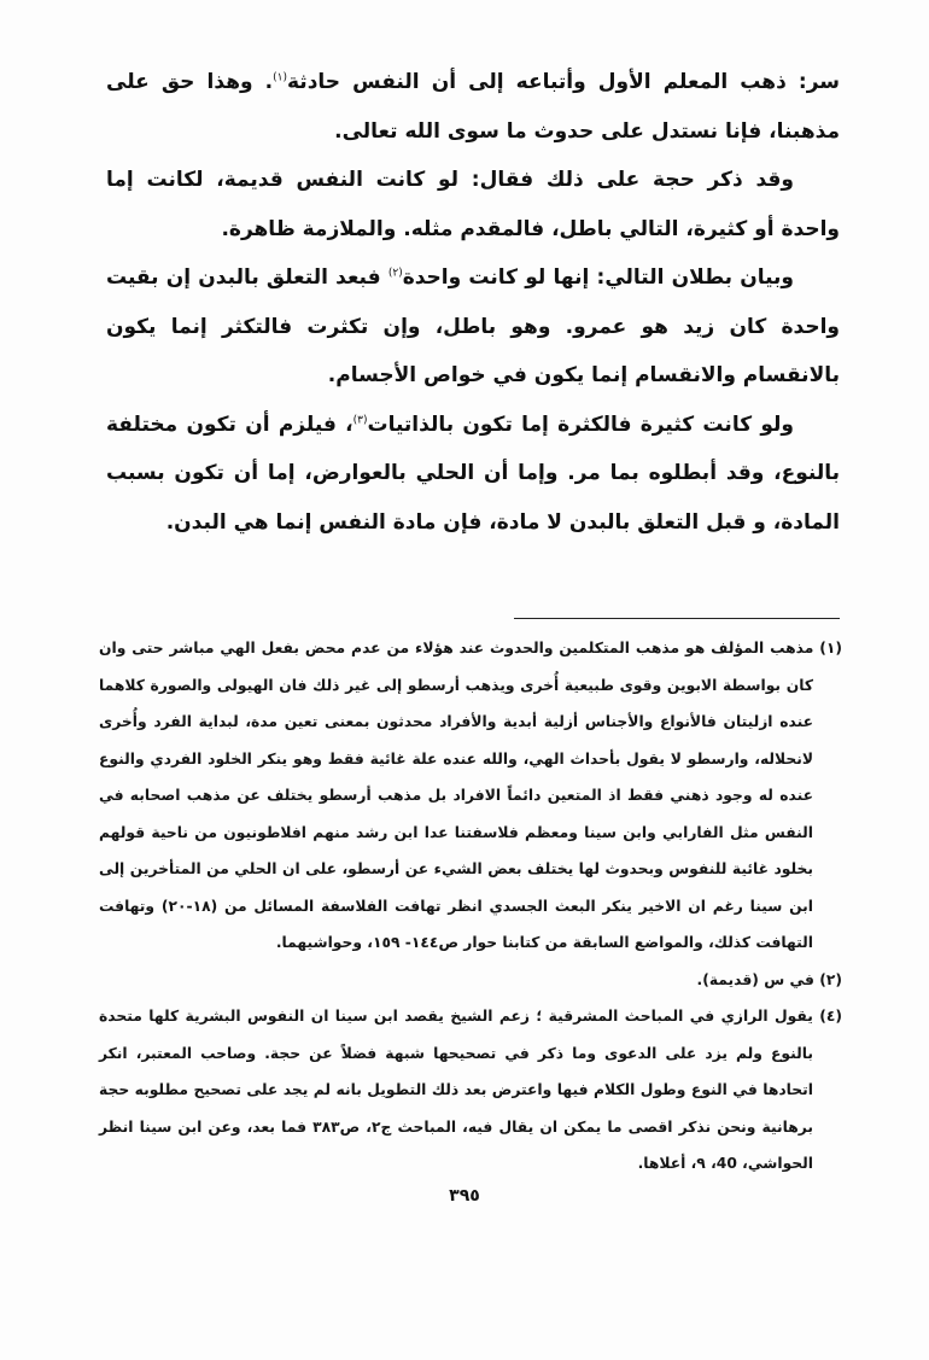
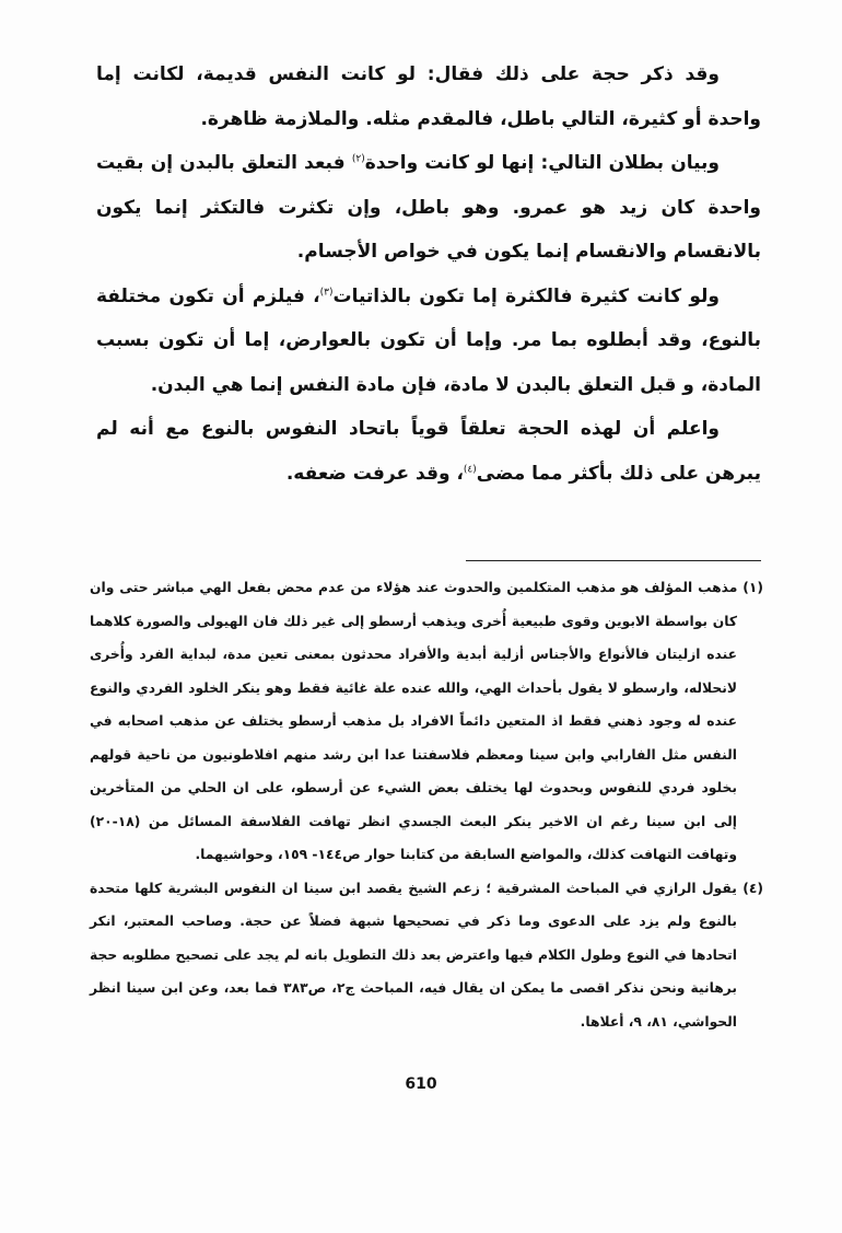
- سر: ذهب المعلم الأول وأتباعه إلى أن النفس حادثة(١). وهذا حق على مذهبنا، فإنا نستدل على حدوث ما سوى الله تعالى.
  وقد ذكر حجة على ذلك فقال: لو كانت النفس قديمة، لكانت إما واحدة أو كثيرة، التالي باطل، فالمقدم مثله. والملازمة ظاهرة.
  وبيان بطلان التالي: إنها لو كانت واحدة(٢) فبعد التعلق بالبدن إن بقيت واحدة كان زيد هو عمرو. وهو باطل، وإن تكثرت فالتكثر إنما يكون بالانقسام والانقسام إنما يكون في خواص الأجسام.
- ولو كانت كثيرة فالكثرة إما تكون بالذاتيات(٣)، فيلزم أن تكون مختلفة بالنوع، وقد أبطلوه بما مر. وإما أن الحلي بالعوارض، إما أن تكون بسبب المادة، و قبل التعلق بالبدن لا مادة، فإن مادة النفس إنما هي البدن.
+ ولو كانت كثيرة فالكثرة إما تكون بالذاتيات(٣)، فيلزم أن تكون مختلفة بالنوع، وقد أبطلوه بما مر. وإما أن تكون بالعوارض، إما أن تكون بسبب المادة، و قبل التعلق بالبدن لا مادة، فإن مادة النفس إنما هي البدن.
+ واعلم أن لهذه الحجة تعلقاً قوياً باتحاد النفوس بالنوع مع أنه لم يبرهن على ذلك بأكثر مما مضى(٤)، وقد عرفت ضعفه.
- (١) مذهب المؤلف هو مذهب المتكلمين والحدوث عند هؤلاء من عدم محض بفعل الهي مباشر حتى وان كان بواسطة الابوين وقوى طبيعية أُخرى ويذهب أرسطو إلى غير ذلك فان الهيولى والصورة كلاهما عنده ازليتان فالأنواع والأجناس أزلية أبدية والأفراد محدثون بمعنى تعين مدة، لبداية الفرد وأُخرى لانحلاله، وارسطو لا يقول بأحداث الهي، والله عنده علة غائية فقط وهو ينكر الخلود الفردي والنوع عنده له وجود ذهني فقط اذ المتعين دائماً الافراد بل مذهب أرسطو يختلف عن مذهب اصحابه في النفس مثل الفارابي وابن سينا ومعظم فلاسفتنا عدا ابن رشد منهم افلاطونيون من ناحية قولهم بخلود غائية للنفوس وبحدوث لها يختلف بعض الشيء عن أرسطو، على ان الحلي من المتأخرين إلى ابن سينا رغم ان الاخير ينكر البعث الجسدي انظر تهافت الفلاسفة المسائل من (١٨-٢٠) وتهافت التهافت كذلك، والمواضع السابقة من كتابنا حوار ص١٤٤- ١٥٩، وحواشيهما.
+ (١) مذهب المؤلف هو مذهب المتكلمين والحدوث عند هؤلاء من عدم محض بفعل الهي مباشر حتى وان كان بواسطة الابوين وقوى طبيعية أُخرى ويذهب أرسطو إلى غير ذلك فان الهيولى والصورة كلاهما عنده ازليتان فالأنواع والأجناس أزلية أبدية والأفراد محدثون بمعنى تعين مدة، لبداية الفرد وأُخرى لانحلاله، وارسطو لا يقول بأحداث الهي، والله عنده علة غائية فقط وهو ينكر الخلود الفردي والنوع عنده له وجود ذهني فقط اذ المتعين دائماً الافراد بل مذهب أرسطو يختلف عن مذهب اصحابه في النفس مثل الفارابي وابن سينا ومعظم فلاسفتنا عدا ابن رشد منهم افلاطونيون من ناحية قولهم بخلود فردي للنفوس وبحدوث لها يختلف بعض الشيء عن أرسطو، على ان الحلي من المتأخرين إلى ابن سينا رغم ان الاخير ينكر البعث الجسدي انظر تهافت الفلاسفة المسائل من (١٨-٢٠) وتهافت التهافت كذلك، والمواضع السابقة من كتابنا حوار ص١٤٤- ١٥٩، وحواشيهما.
- (٢) في س (قديمة).
- (٤) يقول الرازي في المباحث المشرقية ؛ زعم الشيخ يقصد ابن سينا ان النفوس البشرية كلها متحدة بالنوع ولم يزد على الدعوى وما ذكر في تصحيحها شبهة فضلاً عن حجة. وصاحب المعتبر، انكر اتحادها في النوع وطول الكلام فيها واعترض بعد ذلك التطويل بانه لم يجد على تصحيح مطلوبه حجة برهانية ونحن نذكر اقصى ما يمكن ان يقال فيه، المباحث ج٢، ص٣٨٣ فما بعد، وعن ابن سينا انظر الحواشي، 40، ٩، أعلاها.
+ (٤) يقول الرازي في المباحث المشرقية ؛ زعم الشيخ يقصد ابن سينا ان النفوس البشرية كلها متحدة بالنوع ولم يزد على الدعوى وما ذكر في تصحيحها شبهة فضلاً عن حجة. وصاحب المعتبر، انكر اتحادها في النوع وطول الكلام فيها واعترض بعد ذلك التطويل بانه لم يجد على تصحيح مطلوبه حجة برهانية ونحن نذكر اقصى ما يمكن ان يقال فيه، المباحث ج٢، ص٣٨٣ فما بعد، وعن ابن سينا انظر الحواشي، ٨١، ٩، أعلاها.
- ٣٩٥
+ 610
